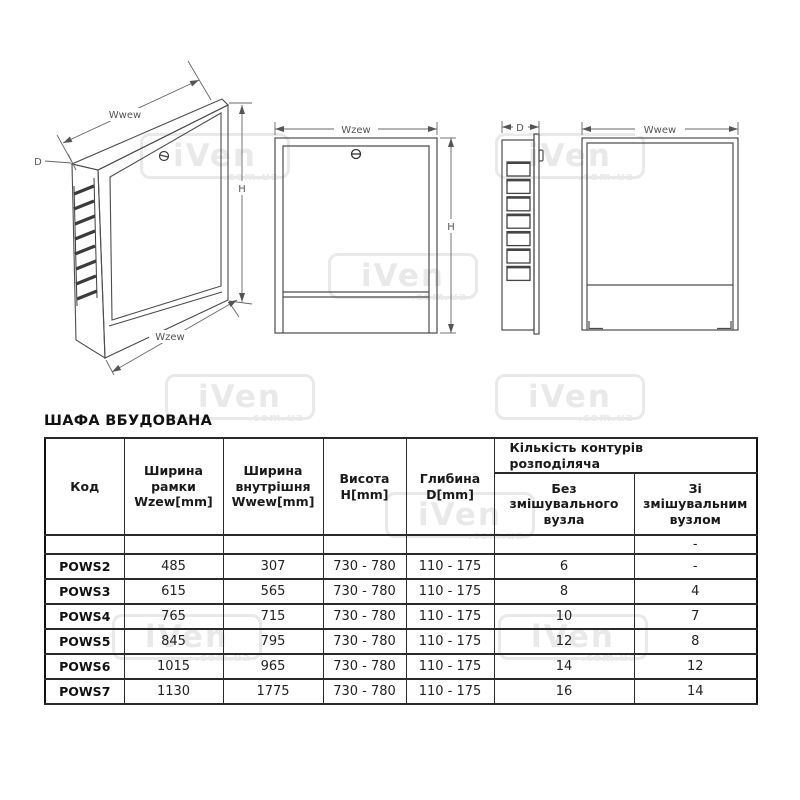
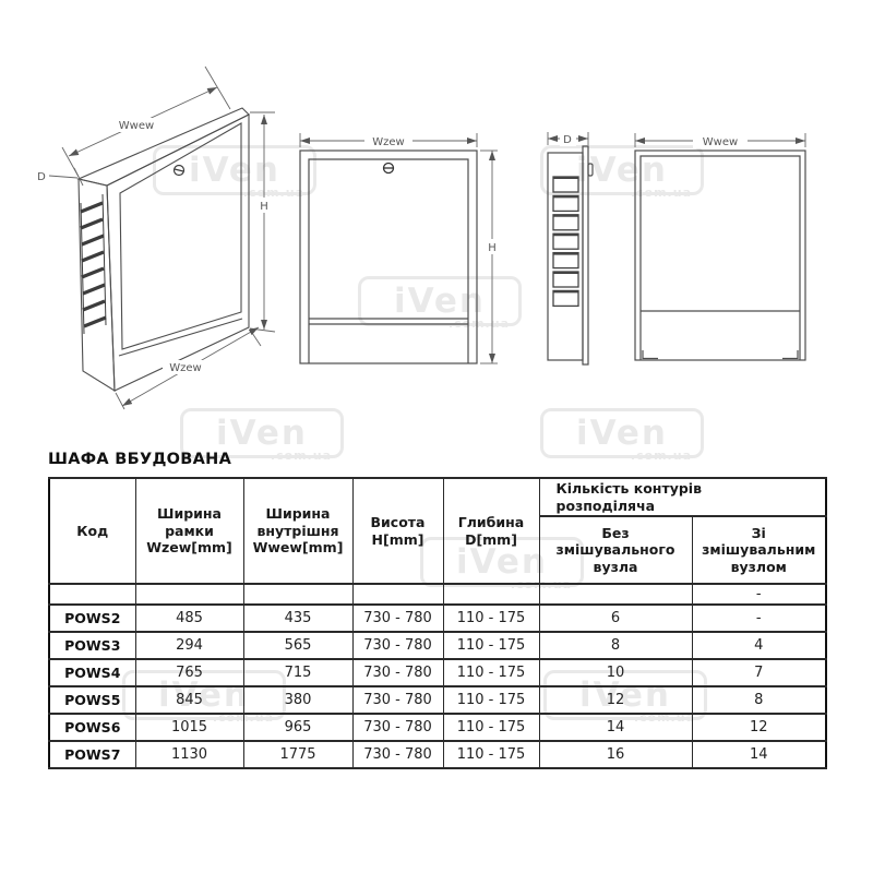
  iVn
  .com.u
  Ven
  .om.ua
  iVen
  iVen
  iVen
  .com.ua
  iVen
  .com.ua
  iVen
  .com.ua
  Wwew
  D
  H
  Wzew
  Wzew
  H
  D
  Wwew
  ШАФА ВБУДОВАНА
  Код	Ширина рамки Wzew[mm]	Ширина внутрішня Wwew[mm]	Висота H[mm]	Глибина D[mm]	Кількість контурів розподіляча
  Без змішувального вузла	Зі змішувальним вузлом
  						-
- POWS2	485	307	730 - 780	110 - 175	6	-
+ POWS2	485	435	730 - 780	110 - 175	6	-
- POWS3	615	565	730 - 780	110 - 175	8	4
+ POWS3	294	565	730 - 780	110 - 175	8	4
  POWS4	765	715	730 - 780	110 - 175	10	7
- POWS5	845	795	730 - 780	110 - 175	12	8
+ POWS5	845	380	730 - 780	110 - 175	12	8
  POWS6	1015	965	730 - 780	110 - 175	14	12
  POWS7	1130	1775	730 - 780	110 - 175	16	14
